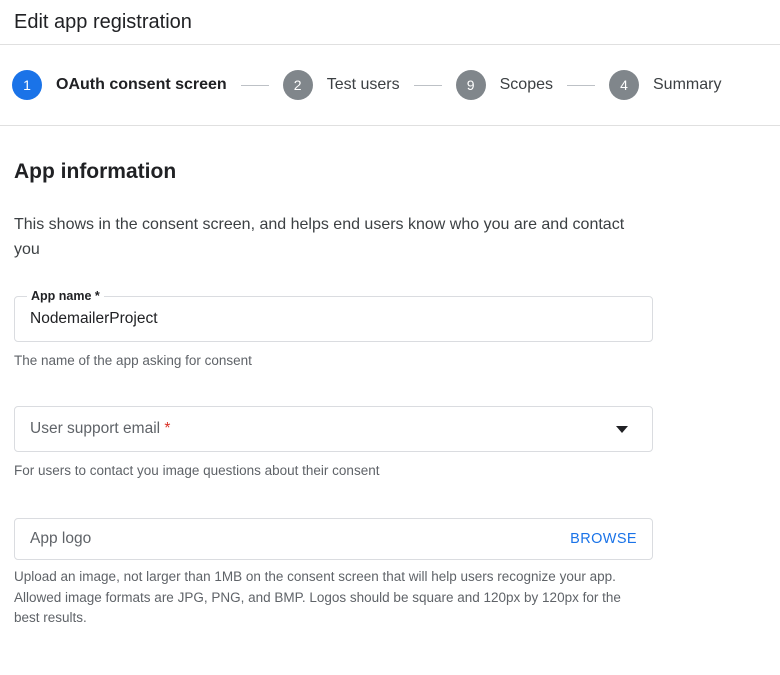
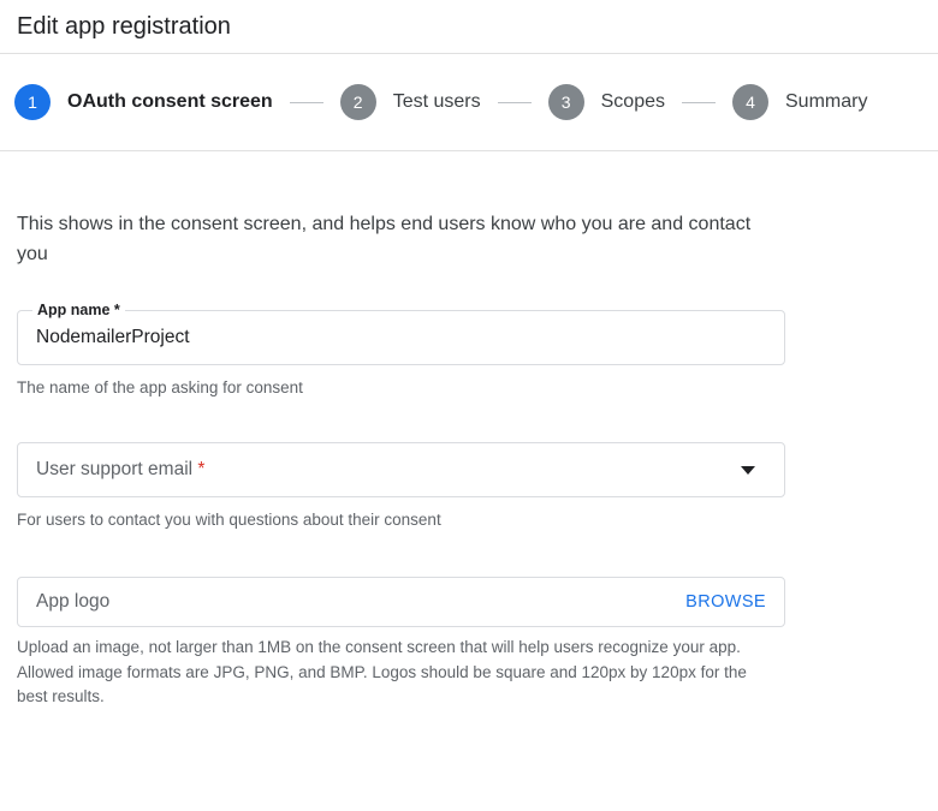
  Edit app registration
  1
  OAuth consent screen
  2
  Test users
- 9
+ 3
  Scopes
  4
  Summary
- App information
  This shows in the consent screen, and helps end users know who you are and contact you
  App name *
  NodemailerProject
  The name of the app asking for consent
  User support email *
- For users to contact you image questions about their consent
+ For users to contact you with questions about their consent
  App logo
  BROWSE
  Upload an image, not larger than 1MB on the consent screen that will help users recognize your app. Allowed image formats are JPG, PNG, and BMP. Logos should be square and 120px by 120px for the best results.
